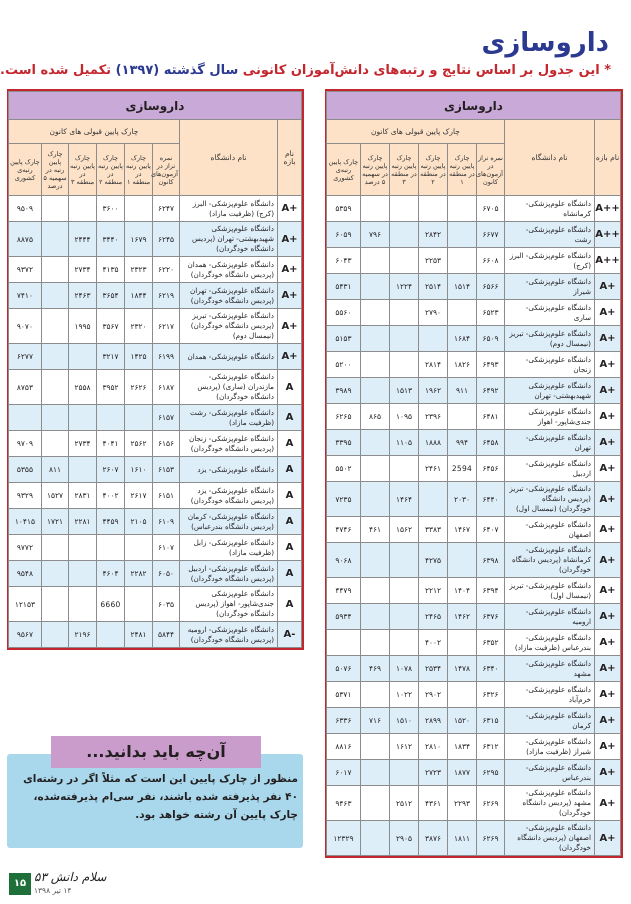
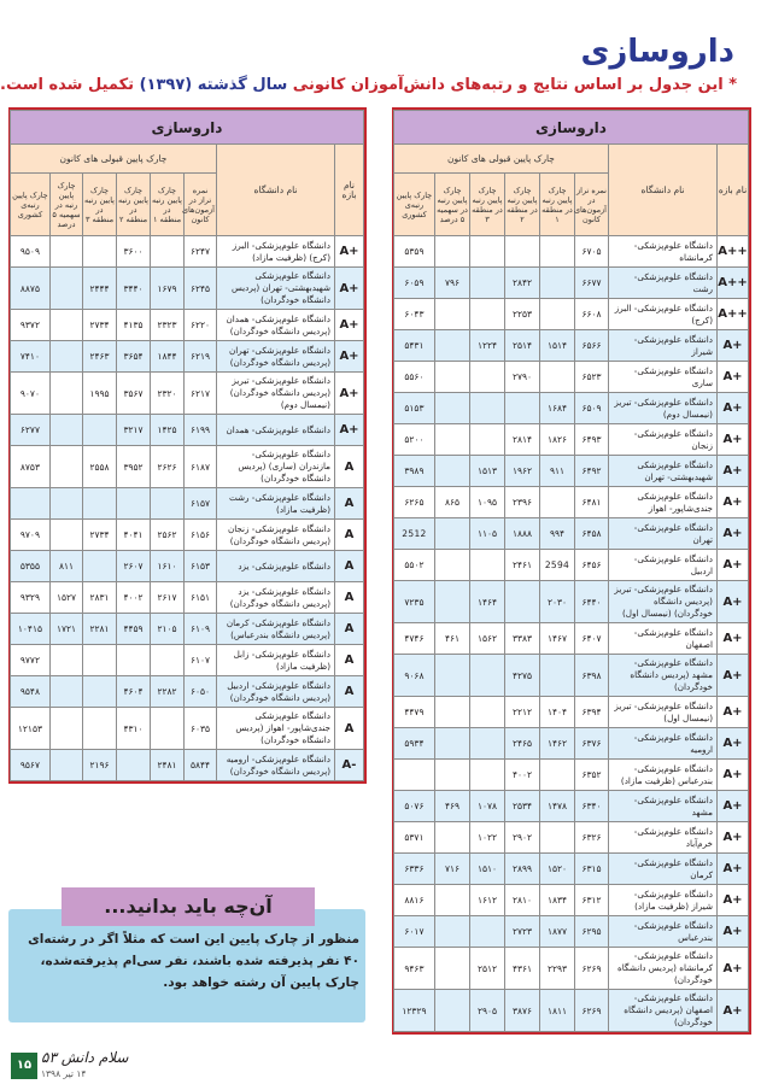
  داروسازی
  * این جدول بر اساس نتایج و رتبه‌های دانش‌آموزان کانونی سال گذشته (۱۳۹۷) تکمیل شده است.
  داروسازی
  نام بازه	نام دانشگاه	چارک پایین قبولی های کانون
  نمره تراز در آزمون‌های کانون	چارک پایین رتبه در منطقه ۱	چارک پایین رتبه در منطقه ۲	چارک پایین رتبه در منطقه ۳	چارک پایین رتبه در سهمیه ۵ درصد	چارک پایین رتبه‌ی کشوری
  A++	دانشگاه علوم‌پزشکی- کرمانشاه	۶۷۰۵					۵۳۵۹
  A++	دانشگاه علوم‌پزشکی- رشت	۶۶۷۷		۲۸۴۲		۷۹۶	۶۰۵۹
  A++	دانشگاه علوم‌پزشکی- البرز (کرج)	۶۶۰۸		۲۲۵۳			۶۰۴۳
  A+	دانشگاه علوم‌پزشکی- شیراز	۶۵۶۶	۱۵۱۴	۲۵۱۴	۱۲۲۴		۵۴۳۱
  A+	دانشگاه علوم‌پزشکی- ساری	۶۵۲۳		۲۷۹۰			۵۵۶۰
  A+	دانشگاه علوم‌پزشکی- تبریز (نیمسال دوم)	۶۵۰۹	۱۶۸۴				۵۱۵۳
  A+	دانشگاه علوم‌پزشکی- زنجان	۶۴۹۳	۱۸۲۶	۲۸۱۴			۵۲۰۰
  A+	دانشگاه علوم‌پزشکی شهیدبهشتی- تهران	۶۴۹۲	۹۱۱	۱۹۶۲	۱۵۱۳		۳۹۸۹
  A+	دانشگاه علوم‌پزشکی جندی‌شاپور- اهواز	۶۴۸۱		۲۳۹۶	۱۰۹۵	۸۶۵	۶۲۶۵
- A+	دانشگاه علوم‌پزشکی- تهران	۶۴۵۸	۹۹۴	۱۸۸۸	۱۱۰۵		۳۳۹۵
+ A+	دانشگاه علوم‌پزشکی- تهران	۶۴۵۸	۹۹۴	۱۸۸۸	۱۱۰۵		2512
  A+	دانشگاه علوم‌پزشکی- اردبیل	۶۴۵۶	2594	۲۴۶۱			۵۵۰۲
  A+	دانشگاه علوم‌پزشکی- تبریز (پردیس دانشگاه خودگردان) (نیمسال اول)	۶۴۴۰	۲۰۳۰		۱۴۶۴		۷۲۳۵
  A+	دانشگاه علوم‌پزشکی- اصفهان	۶۴۰۷	۱۴۶۷	۳۳۸۳	۱۵۶۲	۴۶۱	۴۷۴۶
- A+	دانشگاه علوم‌پزشکی- کرمانشاه (پردیس دانشگاه خودگردان)	۶۳۹۸		۴۲۷۵			۹۰۶۸
+ A+	دانشگاه علوم‌پزشکی- مشهد (پردیس دانشگاه خودگردان)	۶۳۹۸		۴۲۷۵			۹۰۶۸
  A+	دانشگاه علوم‌پزشکی- تبریز (نیمسال اول)	۶۳۹۴	۱۴۰۴	۲۲۱۲			۴۴۷۹
  A+	دانشگاه علوم‌پزشکی- ارومیه	۶۳۷۶	۱۴۶۲	۲۴۶۵			۵۹۳۴
  A+	دانشگاه علوم‌پزشکی- بندرعباس (ظرفیت مازاد)	۶۳۵۲		۴۰۰۲
  A+	دانشگاه علوم‌پزشکی- مشهد	۶۳۴۰	۱۴۷۸	۲۵۳۴	۱۰۷۸	۴۶۹	۵۰۷۶
  A+	دانشگاه علوم‌پزشکی- خرم‌آباد	۶۳۲۶		۲۹۰۲	۱۰۲۲		۵۳۷۱
  A+	دانشگاه علوم‌پزشکی- کرمان	۶۳۱۵	۱۵۲۰	۲۸۹۹	۱۵۱۰	۷۱۶	۶۳۳۶
  A+	دانشگاه علوم‌پزشکی- شیراز (ظرفیت مازاد)	۶۳۱۲	۱۸۳۴	۲۸۱۰	۱۶۱۲		۸۸۱۶
  A+	دانشگاه علوم‌پزشکی- بندرعباس	۶۲۹۵	۱۸۷۷	۲۷۲۳			۶۰۱۷
- A+	دانشگاه علوم‌پزشکی- مشهد (پردیس دانشگاه خودگردان)	۶۲۶۹	۲۲۹۳	۴۳۶۱	۲۵۱۲		۹۴۶۳
+ A+	دانشگاه علوم‌پزشکی- کرمانشاه (پردیس دانشگاه خودگردان)	۶۲۶۹	۲۲۹۳	۴۳۶۱	۲۵۱۲		۹۴۶۳
  A+	دانشگاه علوم‌پزشکی- اصفهان (پردیس دانشگاه خودگردان)	۶۲۶۹	۱۸۱۱	۳۸۷۶	۲۹۰۵		۱۲۳۲۹
  داروسازی
  نام بازه	نام دانشگاه	چارک پایین قبولی های کانون
  نمره تراز در آزمون‌های کانون	چارک پایین رتبه در منطقه ۱	چارک پایین رتبه در منطقه ۲	چارک پایین رتبه در منطقه ۳	چارک پایین رتبه در سهمیه ۵ درصد	چارک پایین رتبه‌ی کشوری
  A+	دانشگاه علوم‌پزشکی- البرز (کرج) (ظرفیت مازاد)	۶۲۴۷		۳۶۰۰			۹۵۰۹
  A+	دانشگاه علوم‌پزشکی شهیدبهشتی- تهران (پردیس دانشگاه خودگردان)	۶۲۴۵	۱۶۷۹	۳۴۴۰	۲۴۴۴		۸۸۷۵
  A+	دانشگاه علوم‌پزشکی- همدان (پردیس دانشگاه خودگردان)	۶۲۲۰	۲۳۲۳	۴۱۳۵	۲۷۳۴		۹۳۷۲
  A+	دانشگاه علوم‌پزشکی- تهران (پردیس دانشگاه خودگردان)	۶۲۱۹	۱۸۴۴	۳۶۵۴	۲۴۶۳		۷۴۱۰
  A+	دانشگاه علوم‌پزشکی- تبریز (پردیس دانشگاه خودگردان) (نیمسال دوم)	۶۲۱۷	۲۳۲۰	۳۵۶۷	۱۹۹۵		۹۰۷۰
  A+	دانشگاه علوم‌پزشکی- همدان	۶۱۹۹	۱۴۲۵	۳۲۱۷			۶۲۷۷
  A	دانشگاه علوم‌پزشکی- مازندران (ساری) (پردیس دانشگاه خودگردان)	۶۱۸۷	۲۶۲۶	۳۹۵۲	۲۵۵۸		۸۷۵۳
  A	دانشگاه علوم‌پزشکی- رشت (ظرفیت مازاد)	۶۱۵۷
  A	دانشگاه علوم‌پزشکی- زنجان (پردیس دانشگاه خودگردان)	۶۱۵۶	۲۵۶۲	۴۰۴۱	۲۷۳۴		۹۷۰۹
  A	دانشگاه علوم‌پزشکی- یزد	۶۱۵۳	۱۶۱۰	۲۶۰۷		۸۱۱	۵۳۵۵
  A	دانشگاه علوم‌پزشکی- یزد (پردیس دانشگاه خودگردان)	۶۱۵۱	۲۶۱۷	۴۰۰۲	۲۸۳۱	۱۵۲۷	۹۳۲۹
  A	دانشگاه علوم‌پزشکی- کرمان (پردیس دانشگاه بندرعباس)	۶۱۰۹	۲۱۰۵	۴۴۵۹	۲۲۸۱	۱۷۲۱	۱۰۴۱۵
  A	دانشگاه علوم‌پزشکی- زابل (ظرفیت مازاد)	۶۱۰۷					۹۷۷۲
  A	دانشگاه علوم‌پزشکی- اردبیل (پردیس دانشگاه خودگردان)	۶۰۵۰	۲۲۸۲	۴۶۰۴			۹۵۴۸
- A	دانشگاه علوم‌پزشکی جندی‌شاپور- اهواز (پردیس دانشگاه خودگردان)	۶۰۳۵		6660			۱۲۱۵۳
+ A	دانشگاه علوم‌پزشکی جندی‌شاپور- اهواز (پردیس دانشگاه خودگردان)	۶۰۳۵		۴۳۱۰			۱۲۱۵۳
  A-	دانشگاه علوم‌پزشکی- ارومیه (پردیس دانشگاه خودگردان)	۵۸۴۴	۲۴۸۱		۲۱۹۶		۹۵۶۷
  آنچه باید بدانید...
  منظور از چارک پایین این است که مثلاً اگر در رشته‌ای ۴۰ نفر پذیرفته شده باشند، نفر سی‌ام پذیرفتهشده، چارک پایین آن رشته خواهد بود.
  ۱۵
  سلام دانش ۵۳
  ۱۴ تیر ۱۳۹۸
